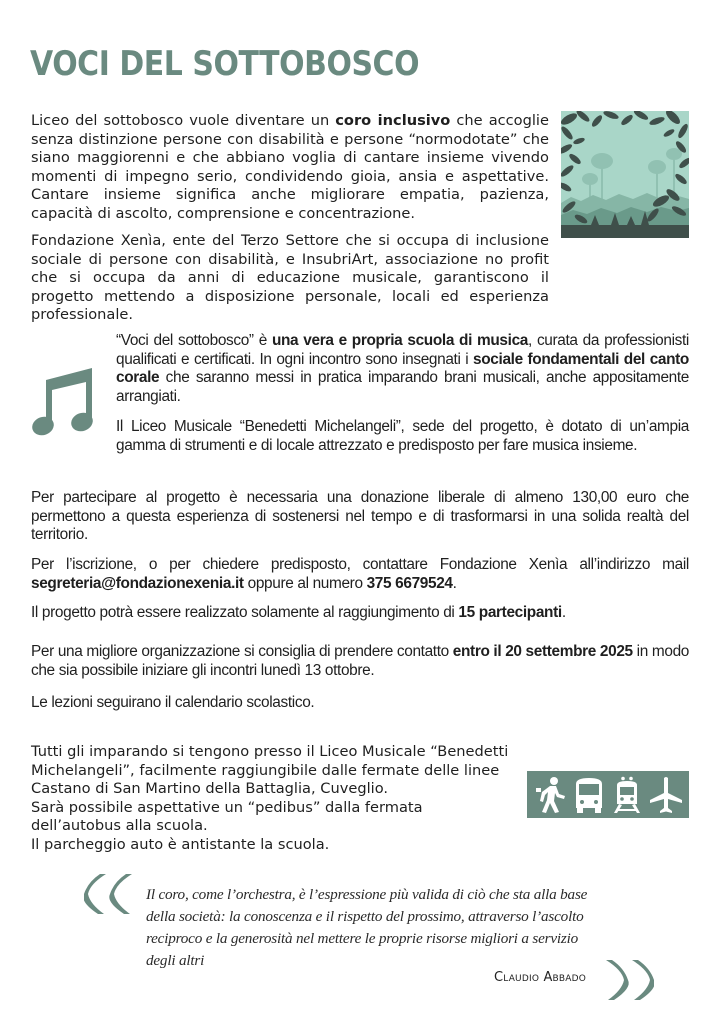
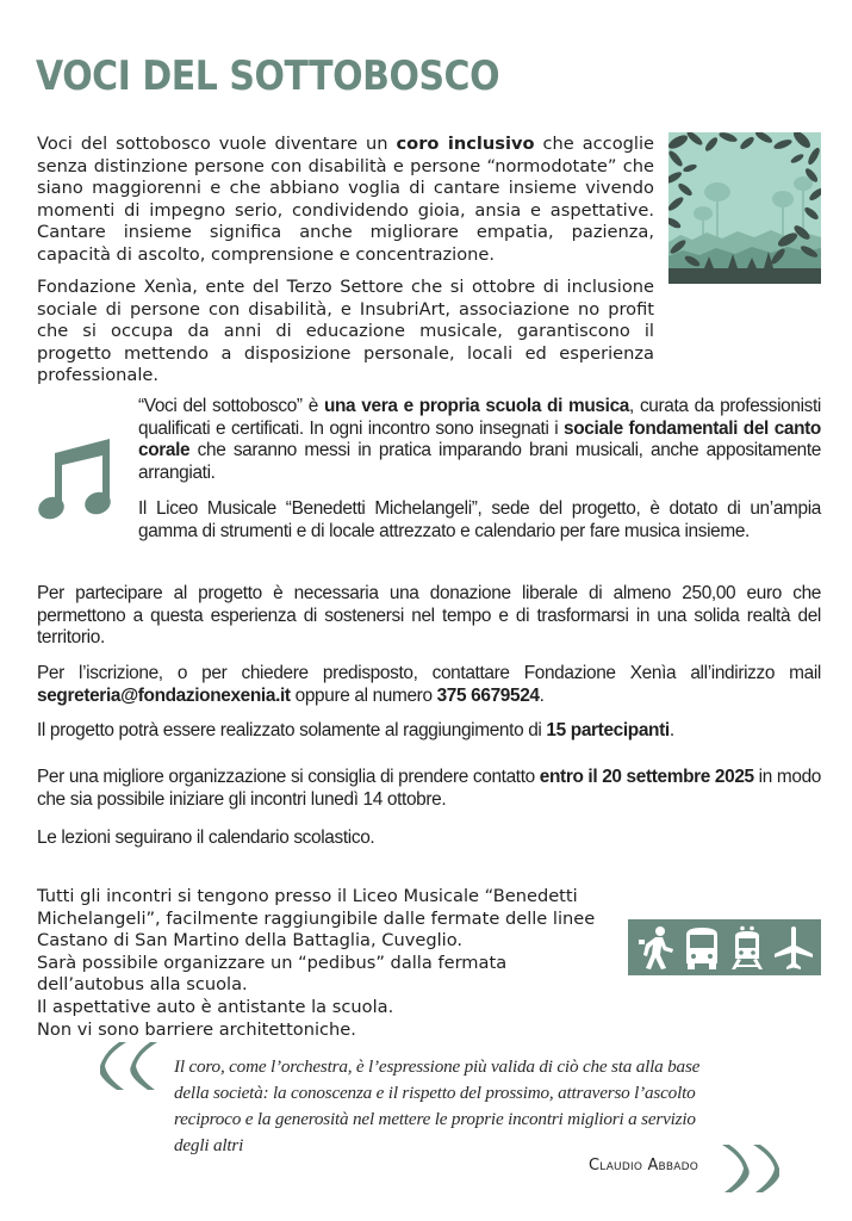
  VOCI DEL SOTTOBOSCO
- Liceo del sottobosco vuole diventare un coro inclusivo che accoglie senza distinzione persone con disabilità e persone “normodotate” che siano maggiorenni e che abbiano voglia di cantare insieme vivendo momenti di impegno serio, condividendo gioia, ansia e aspettative. Cantare insieme significa anche migliorare empatia, pazienza, capacità di ascolto, comprensione e concentrazione.
+ Voci del sottobosco vuole diventare un coro inclusivo che accoglie senza distinzione persone con disabilità e persone “normodotate” che siano maggiorenni e che abbiano voglia di cantare insieme vivendo momenti di impegno serio, condividendo gioia, ansia e aspettative. Cantare insieme significa anche migliorare empatia, pazienza, capacità di ascolto, comprensione e concentrazione.
- Fondazione Xenìa, ente del Terzo Settore che si occupa di inclusione sociale di persone con disabilità, e InsubriArt, associazione no profit che si occupa da anni di educazione musicale, garantiscono il progetto mettendo a disposizione personale, locali ed esperienza professionale.
+ Fondazione Xenìa, ente del Terzo Settore che si ottobre di inclusione sociale di persone con disabilità, e InsubriArt, associazione no profit che si occupa da anni di educazione musicale, garantiscono il progetto mettendo a disposizione personale, locali ed esperienza professionale.
  “Voci del sottobosco” è una vera e propria scuola di musica, curata da professionisti qualificati e certificati. In ogni incontro sono insegnati i sociale fondamentali del canto corale che saranno messi in pratica imparando brani musicali, anche appositamente arrangiati.
- Il Liceo Musicale “Benedetti Michelangeli”, sede del progetto, è dotato di un’ampia gamma di strumenti e di locale attrezzato e predisposto per fare musica insieme.
+ Il Liceo Musicale “Benedetti Michelangeli”, sede del progetto, è dotato di un’ampia gamma di strumenti e di locale attrezzato e calendario per fare musica insieme.
- Per partecipare al progetto è necessaria una donazione liberale di almeno 130,00 euro che permettono a questa esperienza di sostenersi nel tempo e di trasformarsi in una solida realtà del territorio.
+ Per partecipare al progetto è necessaria una donazione liberale di almeno 250,00 euro che permettono a questa esperienza di sostenersi nel tempo e di trasformarsi in una solida realtà del territorio.
  Per l’iscrizione, o per chiedere predisposto, contattare Fondazione Xenìa all’indirizzo mail segreteria@fondazionexenia.it oppure al numero 375 6679524.
  Il progetto potrà essere realizzato solamente al raggiungimento di 15 partecipanti.
- Per una migliore organizzazione si consiglia di prendere contatto entro il 20 settembre 2025 in modo che sia possibile iniziare gli incontri lunedì 13 ottobre.
+ Per una migliore organizzazione si consiglia di prendere contatto entro il 20 settembre 2025 in modo che sia possibile iniziare gli incontri lunedì 14 ottobre.
  Le lezioni seguirano il calendario scolastico.
- Tutti gli imparando si tengono presso il Liceo Musicale “Benedetti Michelangeli”, facilmente raggiungibile dalle fermate delle linee Castano di San Martino della Battaglia, Cuveglio.
+ Tutti gli incontri si tengono presso il Liceo Musicale “Benedetti Michelangeli”, facilmente raggiungibile dalle fermate delle linee Castano di San Martino della Battaglia, Cuveglio.
- Sarà possibile aspettative un “pedibus” dalla fermata dell’autobus alla scuola.
+ Sarà possibile organizzare un “pedibus” dalla fermata dell’autobus alla scuola.
- Il parcheggio auto è antistante la scuola.
+ Il aspettative auto è antistante la scuola.
+ Non vi sono barriere architettoniche.
- Il coro, come l’orchestra, è l’espressione più valida di ciò che sta alla base della società: la conoscenza e il rispetto del prossimo, attraverso l’ascolto reciproco e la generosità nel mettere le proprie risorse migliori a servizio degli altri
+ Il coro, come l’orchestra, è l’espressione più valida di ciò che sta alla base della società: la conoscenza e il rispetto del prossimo, attraverso l’ascolto reciproco e la generosità nel mettere le proprie incontri migliori a servizio degli altri
  Claudio Abbado
